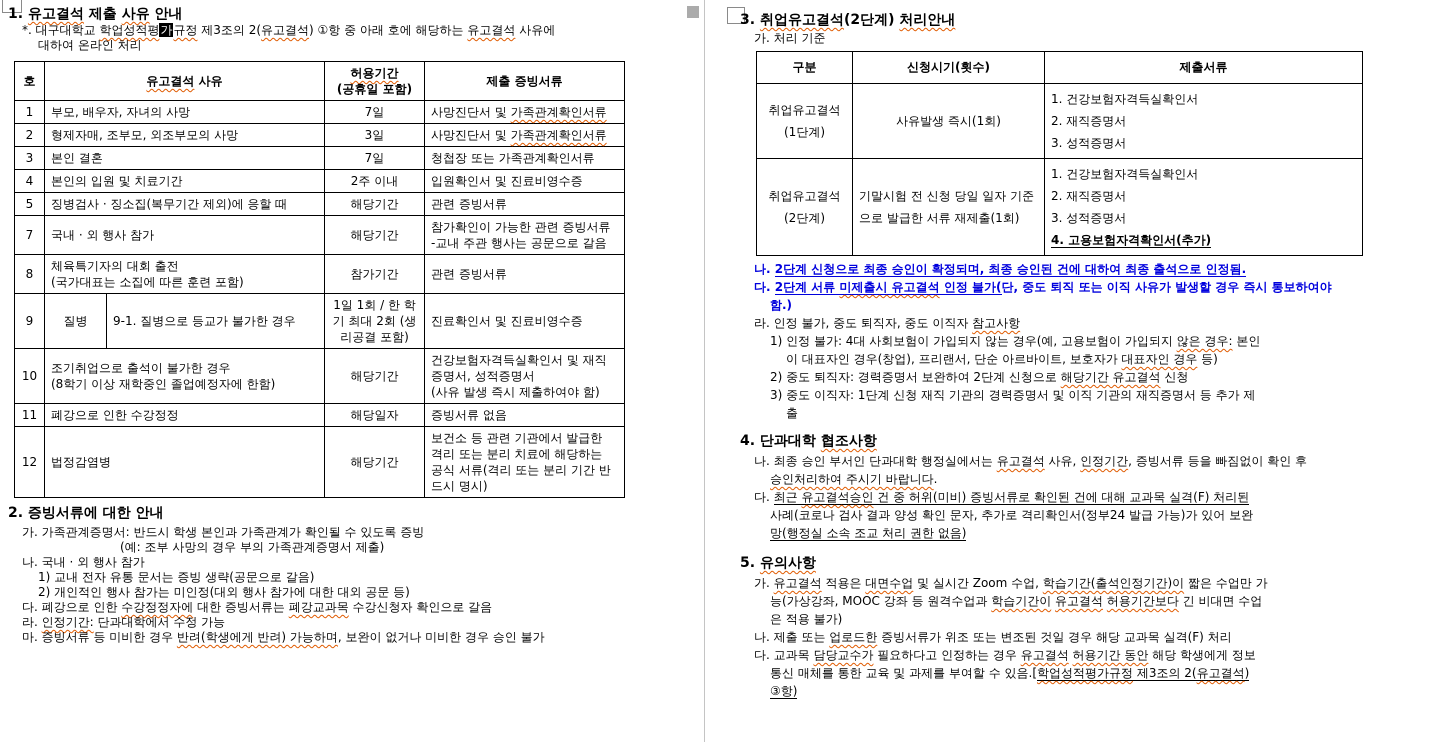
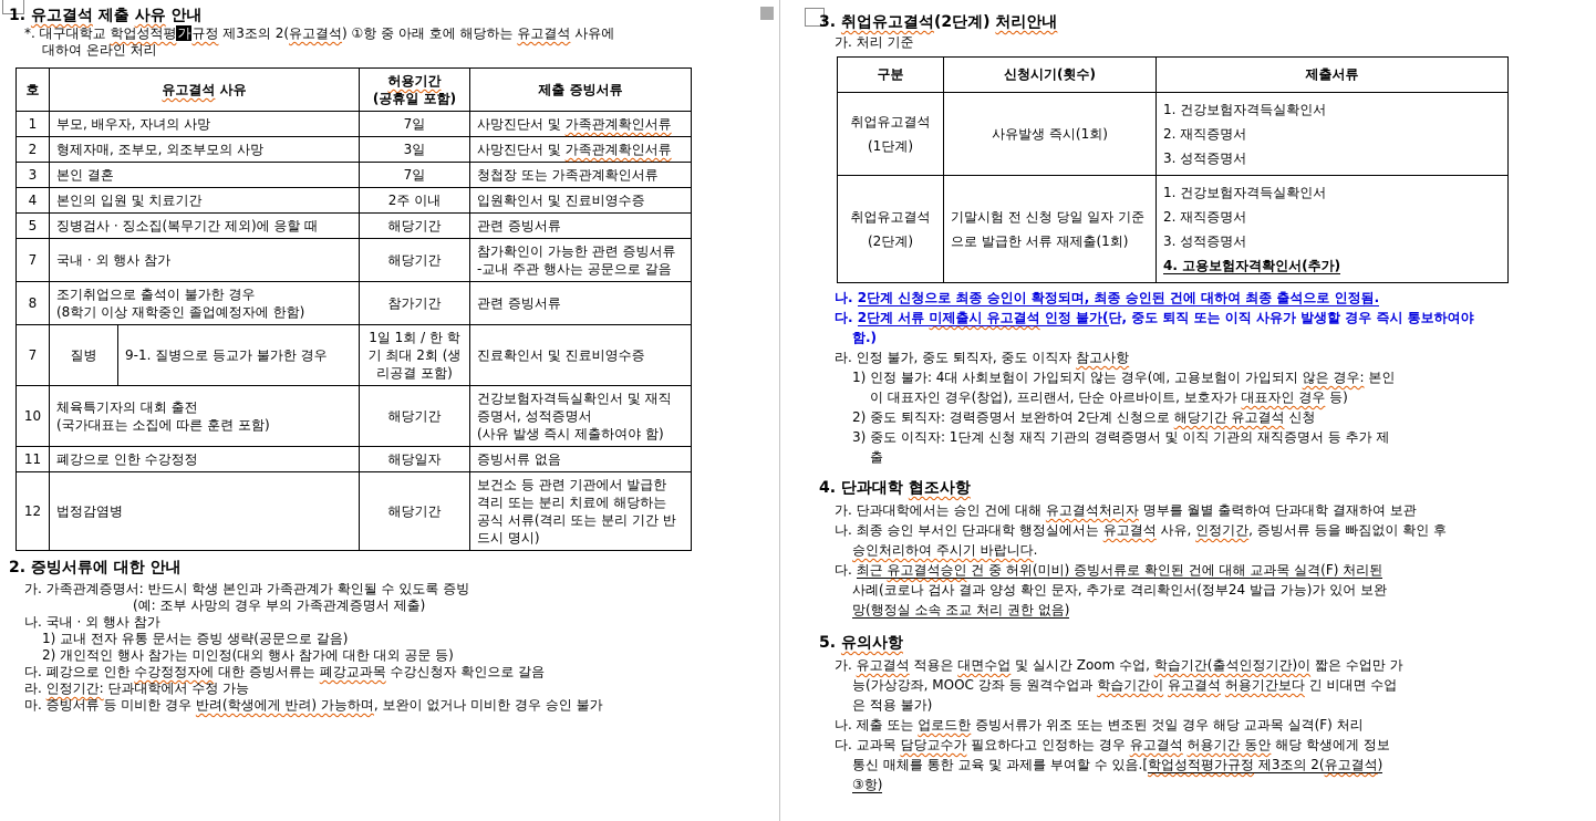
  1. 유고결석 제출 사유 안내
  *. 대구대학교 학업성적평가규정 제3조의 2(유고결석) ①항 중 아래 호에 해당하는 유고결석 사유에
  대하여 온라인 처리
  호	유고결석 사유	허용기간 (공휴일 포함)	제출 증빙서류
  1	부모, 배우자, 자녀의 사망	7일	사망진단서 및 가족관계확인서류
  2	형제자매, 조부모, 외조부모의 사망	3일	사망진단서 및 가족관계확인서류
  3	본인 결혼	7일	청첩장 또는 가족관계확인서류
  4	본인의 입원 및 치료기간	2주 이내	입원확인서 및 진료비영수증
  5	징병검사 · 징소집(복무기간 제외)에 응할 때	해당기간	관련 증빙서류
  7	국내 · 외 행사 참가	해당기간	참가확인이 가능한 관련 증빙서류 -교내 주관 행사는 공문으로 갈음
- 8	체육특기자의 대회 출전 (국가대표는 소집에 따른 훈련 포함)	참가기간	관련 증빙서류
+ 8	조기취업으로 출석이 불가한 경우 (8학기 이상 재학중인 졸업예정자에 한함)	참가기간	관련 증빙서류
- 9	질병	9-1. 질병으로 등교가 불가한 경우	1일 1회 / 한 학기 최대 2회 (생리공결 포함)	진료확인서 및 진료비영수증
+ 7	질병	9-1. 질병으로 등교가 불가한 경우	1일 1회 / 한 학기 최대 2회 (생리공결 포함)	진료확인서 및 진료비영수증
- 10	조기취업으로 출석이 불가한 경우 (8학기 이상 재학중인 졸업예정자에 한함)	해당기간	건강보험자격득실확인서 및 재직증명서, 성적증명서 (사유 발생 즉시 제출하여야 함)
+ 10	체육특기자의 대회 출전 (국가대표는 소집에 따른 훈련 포함)	해당기간	건강보험자격득실확인서 및 재직증명서, 성적증명서 (사유 발생 즉시 제출하여야 함)
  11	폐강으로 인한 수강정정	해당일자	증빙서류 없음
  12	법정감염병	해당기간	보건소 등 관련 기관에서 발급한 격리 또는 분리 치료에 해당하는 공식 서류(격리 또는 분리 기간 반드시 명시)
  2. 증빙서류에 대한 안내
  가. 가족관계증명서: 반드시 학생 본인과 가족관계가 확인될 수 있도록 증빙
  (예: 조부 사망의 경우 부의 가족관계증명서 제출)
  나. 국내 · 외 행사 참가
  1) 교내 전자 유통 문서는 증빙 생략(공문으로 갈음)
  2) 개인적인 행사 참가는 미인정(대외 행사 참가에 대한 대외 공문 등)
  다. 폐강으로 인한 수강정정자에 대한 증빙서류는 폐강교과목 수강신청자 확인으로 갈음
  라. 인정기간: 단과대학에서 수정 가능
  마. 증빙서류 등 미비한 경우 반려(학생에게 반려) 가능하며, 보완이 없거나 미비한 경우 승인 불가
  3. 취업유고결석(2단계) 처리안내
  가. 처리 기준
  구분	신청시기(횟수)	제출서류
  취업유고결석 (1단계)	사유발생 즉시(1회)	1. 건강보험자격득실확인서 2. 재직증명서 3. 성적증명서
  취업유고결석 (2단계)	기말시험 전 신청 당일 일자 기준으로 발급한 서류 재제출(1회)	1. 건강보험자격득실확인서 2. 재직증명서 3. 성적증명서 4. 고용보험자격확인서(추가)
  나. 2단계 신청으로 최종 승인이 확정되며, 최종 승인된 건에 대하여 최종 출석으로 인정됨.
  다. 2단계 서류 미제출시 유고결석 인정 불가(단, 중도 퇴직 또는 이직 사유가 발생할 경우 즉시 통보하여야
  함.)
  라. 인정 불가, 중도 퇴직자, 중도 이직자 참고사항
  1) 인정 불가: 4대 사회보험이 가입되지 않는 경우(예, 고용보험이 가입되지 않은 경우: 본인
  이 대표자인 경우(창업), 프리랜서, 단순 아르바이트, 보호자가 대표자인 경우 등)
  2) 중도 퇴직자: 경력증명서 보완하여 2단계 신청으로 해당기간 유고결석 신청
  3) 중도 이직자: 1단계 신청 재직 기관의 경력증명서 및 이직 기관의 재직증명서 등 추가 제
  출
  4. 단과대학 협조사항
+ 가. 단과대학에서는 승인 건에 대해 유고결석처리자 명부를 월별 출력하여 단과대학 결재하여 보관
  나. 최종 승인 부서인 단과대학 행정실에서는 유고결석 사유, 인정기간, 증빙서류 등을 빠짐없이 확인 후
  승인처리하여 주시기 바랍니다.
  다. 최근 유고결석승인 건 중 허위(미비) 증빙서류로 확인된 건에 대해 교과목 실격(F) 처리된
  사례(코로나 검사 결과 양성 확인 문자, 추가로 격리확인서(정부24 발급 가능)가 있어 보완
  망(행정실 소속 조교 처리 권한 없음)
  5. 유의사항
  가. 유고결석 적용은 대면수업 및 실시간 Zoom 수업, 학습기간(출석인정기간)이 짧은 수업만 가
  능(가상강좌, MOOC 강좌 등 원격수업과 학습기간이 유고결석 허용기간보다 긴 비대면 수업
  은 적용 불가)
  나. 제출 또는 업로드한 증빙서류가 위조 또는 변조된 것일 경우 해당 교과목 실격(F) 처리
  다. 교과목 담당교수가 필요하다고 인정하는 경우 유고결석 허용기간 동안 해당 학생에게 정보
  통신 매체를 통한 교육 및 과제를 부여할 수 있음.[학업성적평가규정 제3조의 2(유고결석)
  ③항)
